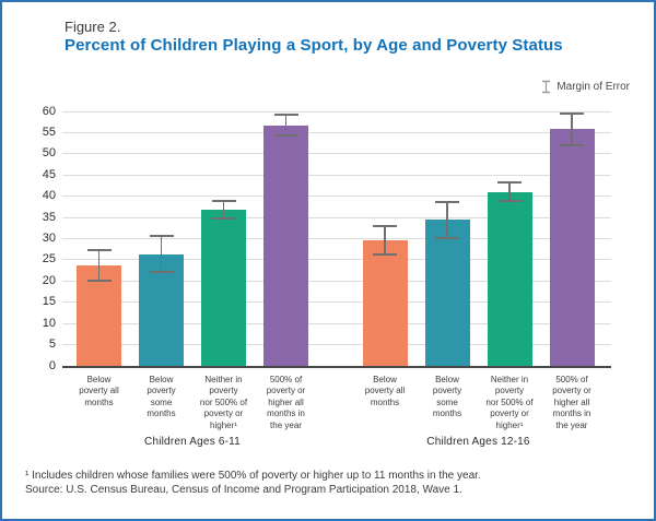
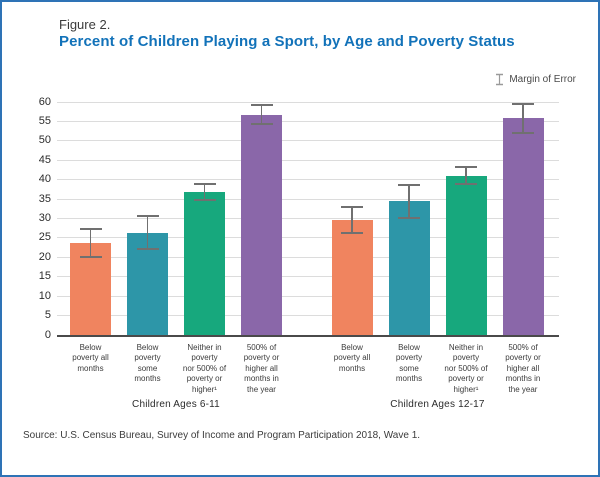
  Figure 2.
  Percent of Children Playing a Sport, by Age and Poverty Status
  Margin of Error
  0
  5
  10
  15
  20
  25
  30
  35
  40
  45
  50
  55
  60
  Below
  poverty all
  months
  Below
  poverty
  some
  months
  Neither in
  poverty
  nor 500% of
  poverty or
  higher¹
  500% of
  poverty or
  higher all
  months in
  the year
  Children Ages 6-11
  Below
  poverty all
  months
  Below
  poverty
  some
  months
  Neither in
  poverty
  nor 500% of
  poverty or
  higher¹
  500% of
  poverty or
  higher all
  months in
  the year
- Children Ages 12-16
+ Children Ages 12-17
- ¹ Includes children whose families were 500% of poverty or higher up to 11 months in the year.
- Source: U.S. Census Bureau, Census of Income and Program Participation 2018, Wave 1.
+ Source: U.S. Census Bureau, Survey of Income and Program Participation 2018, Wave 1.
